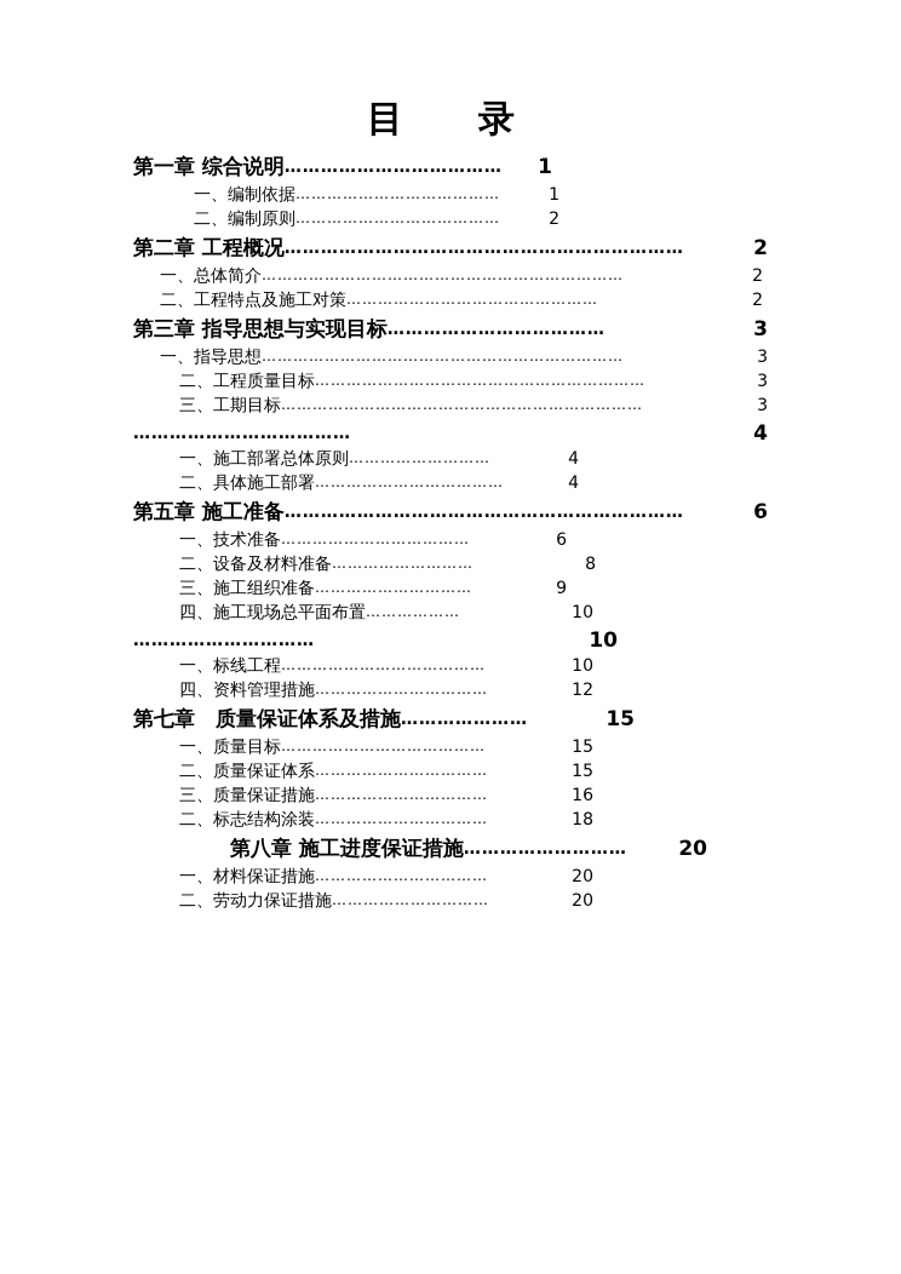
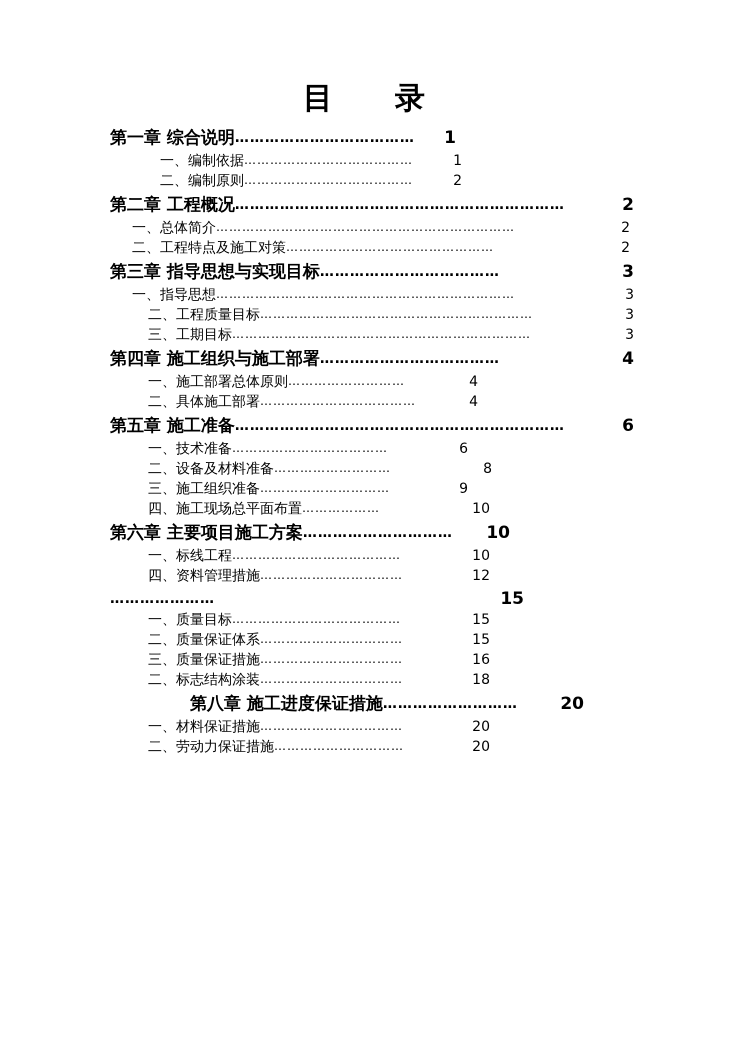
  目 录
  第一章 综合说明
  ………………………………
  1
  一、编制依据
  …………………………………
  1
  二、编制原则
  …………………………………
  2
  第二章 工程概况
  …………………………………………………………
  2
  一、总体简介
  ……………………………………………………………
  2
  二、工程特点及施工对策
  …………………………………………
  2
  第三章 指导思想与实现目标
  ………………………………
  3
  一、指导思想
  ……………………………………………………………
  3
  二、工程质量目标
  ………………………………………………………
  3
  三、工期目标
  ……………………………………………………………
  3
+ 第四章 施工组织与施工部署
  ………………………………
  4
  一、施工部署总体原则
  ………………………
  4
  二、具体施工部署
  ………………………………
  4
  第五章 施工准备
  …………………………………………………………
  6
  一、技术准备
  ………………………………
  6
  二、设备及材料准备
  ………………………
  8
  三、施工组织准备
  …………………………
  9
  四、施工现场总平面布置
  ………………
  10
+ 第六章 主要项目施工方案
  …………………………
  10
  一、标线工程
  …………………………………
  10
  四、资料管理措施
  ……………………………
  12
- 第七章 质量保证体系及措施
  …………………
  15
  一、质量目标
  …………………………………
  15
  二、质量保证体系
  ……………………………
  15
  三、质量保证措施
  ……………………………
  16
  二、标志结构涂装
  ……………………………
  18
  第八章 施工进度保证措施
  ………………………
  20
  一、材料保证措施
  ……………………………
  20
  二、劳动力保证措施
  …………………………
  20
